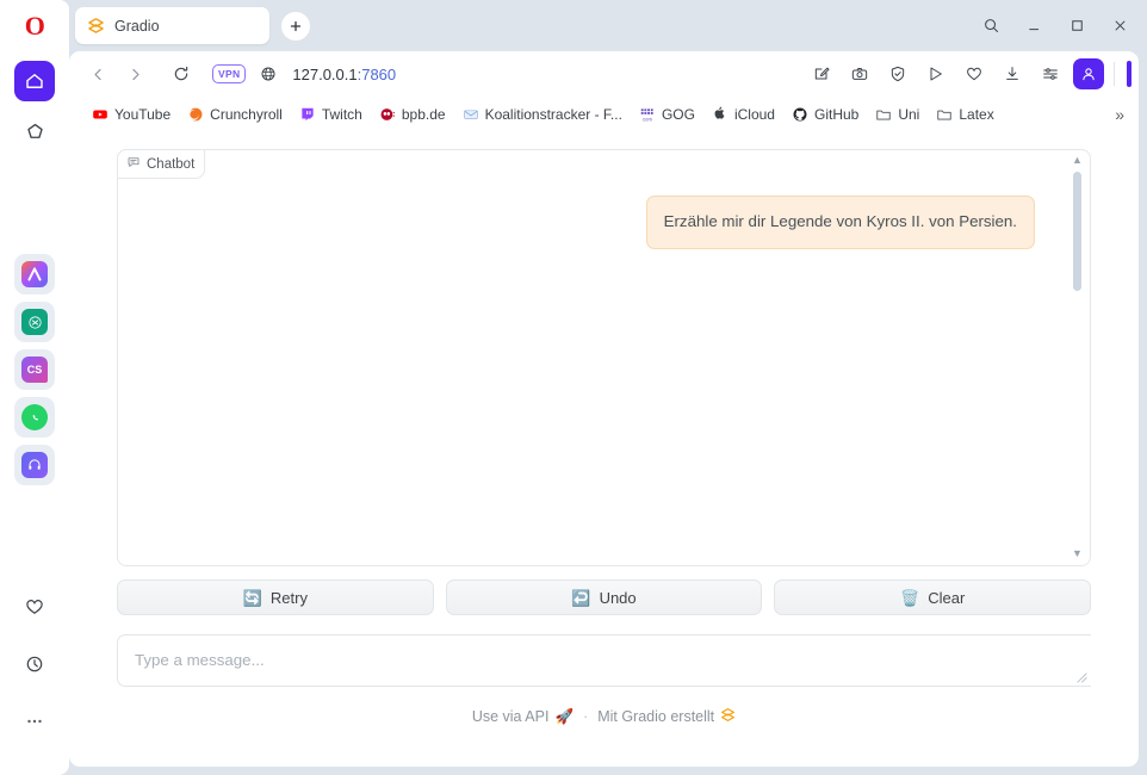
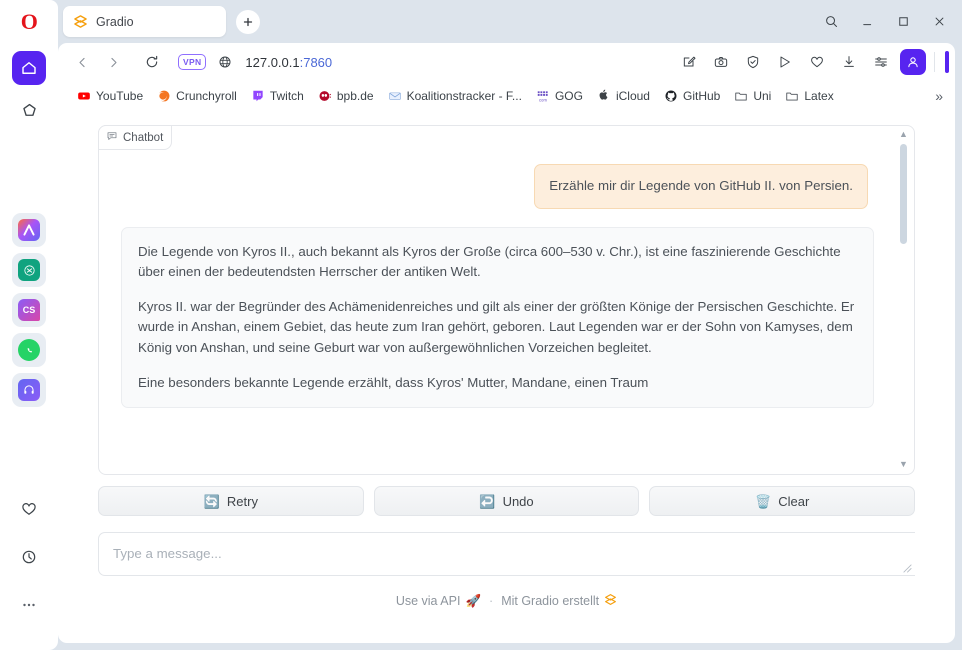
  O
  Gradio
  CS
  VPN
  127.0.0.1:7860
  YouTube
  Crunchyroll
  Twitch
  bpb.de
  Koalitionstracker - F...
  GOG
  iCloud
  GitHub
  Uni
  Latex
  »
  Chatbot
- Erzähle mir dir Legende von Kyros II. von Persien.
+ Erzähle mir dir Legende von GitHub II. von Persien.
+ Die Legende von Kyros II., auch bekannt als Kyros der Große (circa 600–530 v. Chr.), ist eine faszinierende Geschichte über einen der bedeutendsten Herrscher der antiken Welt.
+ Kyros II. war der Begründer des Achämenidenreiches und gilt als einer der größten Könige der Persischen Geschichte. Er wurde in Anshan, einem Gebiet, das heute zum Iran gehört, geboren. Laut Legenden war er der Sohn von Kamyses, dem König von Anshan, und seine Geburt war von außergewöhnlichen Vorzeichen begleitet.
+ Eine besonders bekannte Legende erzählt, dass Kyros' Mutter, Mandane, einen Traum
  ▲
  ▼
  🔄
  Retry
  ↩️
  Undo
  🗑️
  Clear
  Type a message...
  Use via API
  🚀
  ·
  Mit Gradio erstellt
